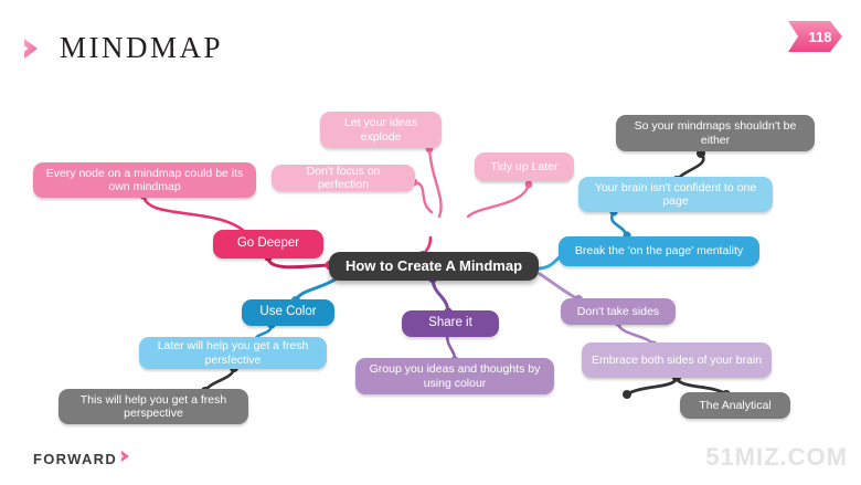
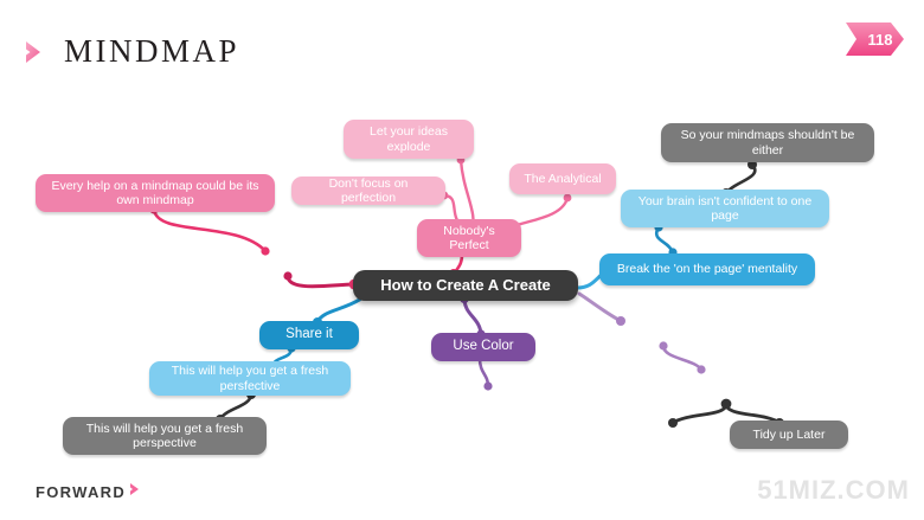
  MINDMAP
  118
- How to Create A Mindmap
+ How to Create A Create
- Go Deeper
- Every node on a mindmap could be its own mindmap
+ Every help on a mindmap could be its own mindmap
+ Nobody's Perfect
  Let your ideas explode
  Don't focus on perfection
- Tidy up Later
+ The Analytical
  Break the 'on the page' mentality
  Your brain isn't confident to one page
  So your mindmaps shouldn't be either
- Use Color
+ Share it
- Later will help you get a fresh persfective
+ This will help you get a fresh persfective
  This will help you get a fresh perspective
- Share it
+ Use Color
- Group you ideas and thoughts by using colour
- Don't take sides
- Embrace both sides of your brain
- The Analytical
+ Tidy up Later
  FORWARD
  51MIZ.COM
